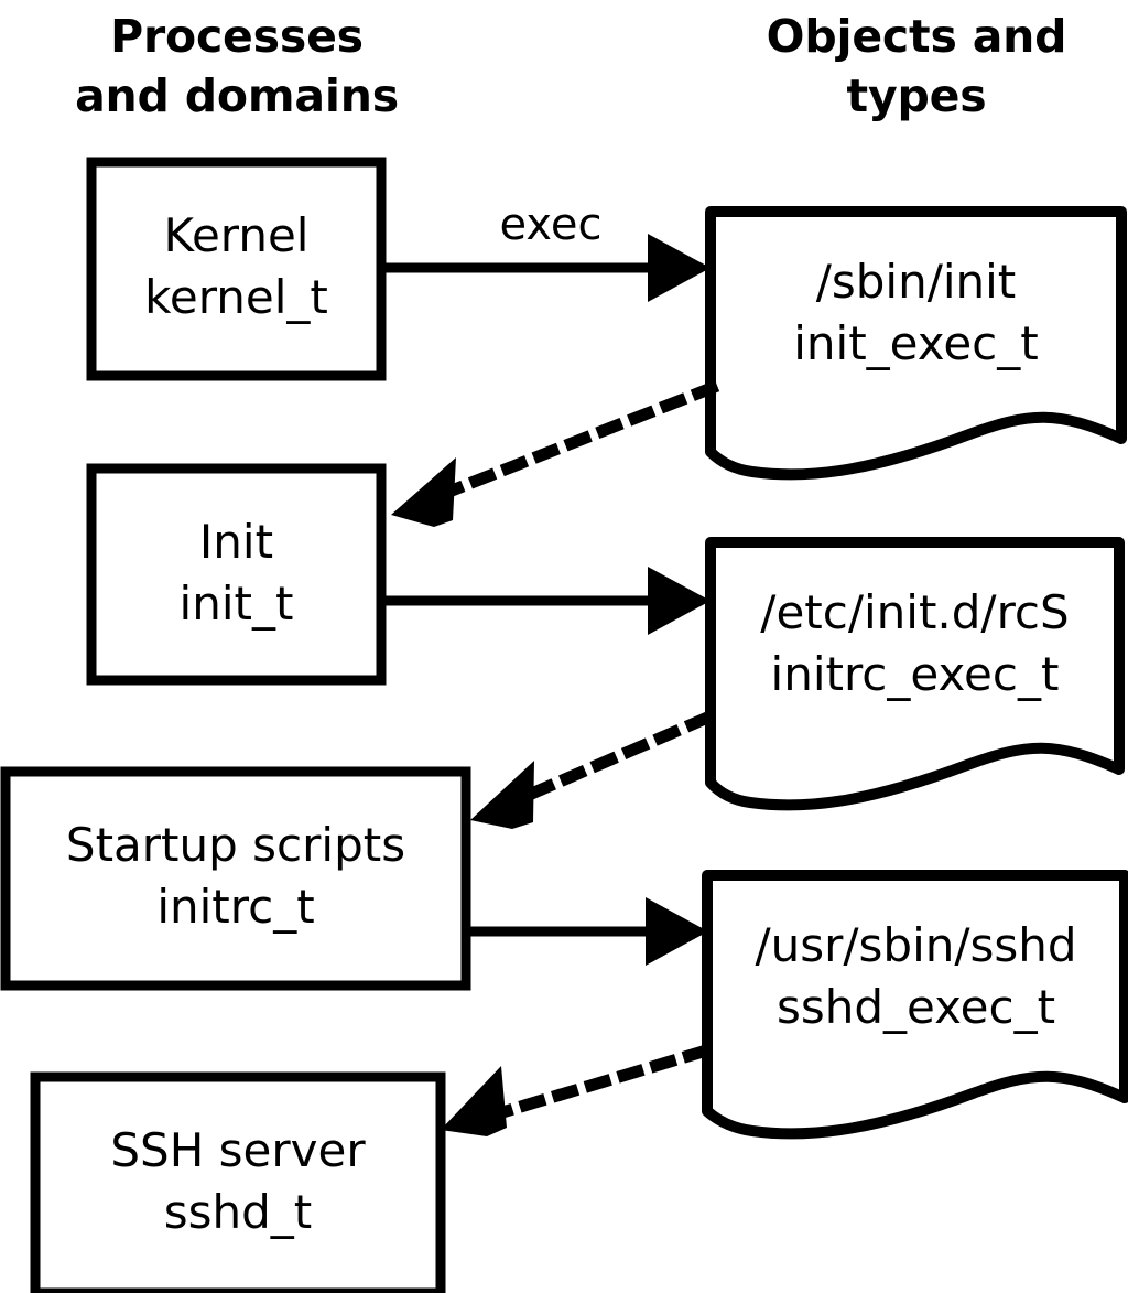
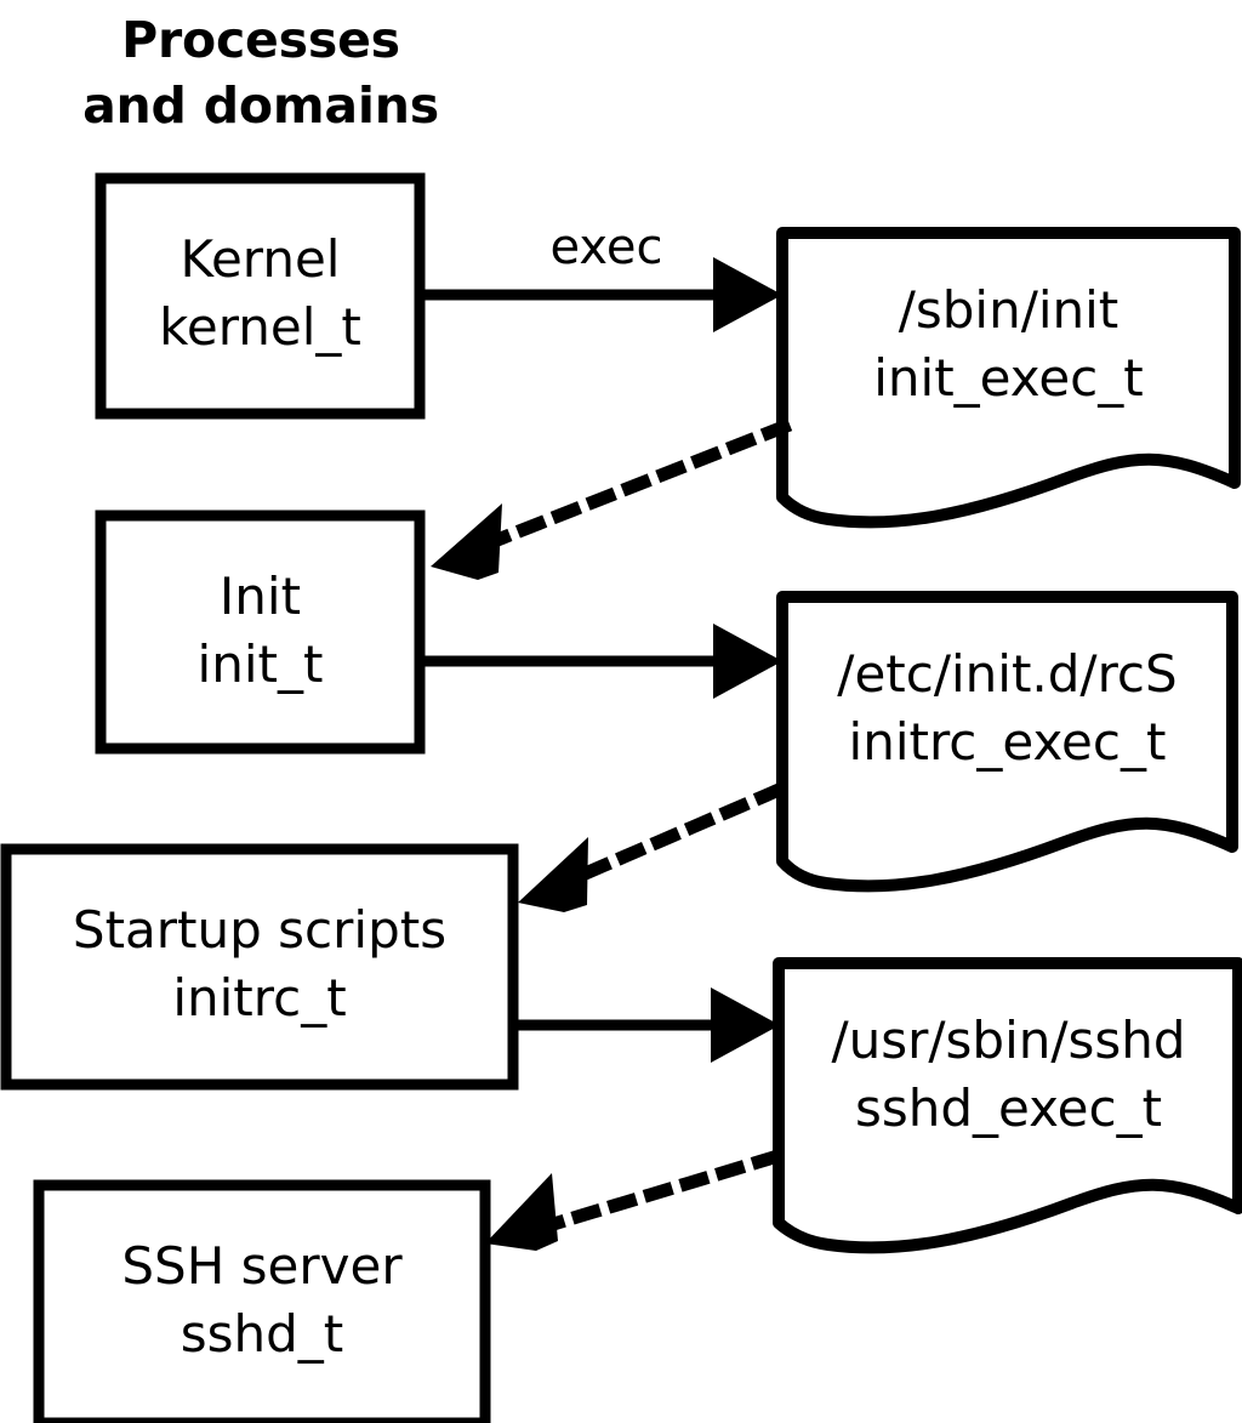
  Processes
  and domains
- Objects and
- types
  Kernel
  kernel_t
  Init
  init_t
  Startup scripts
  initrc_t
  SSH server
  sshd_t
  /sbin/init
  init_exec_t
  /etc/init.d/rcS
  initrc_exec_t
  /usr/sbin/sshd
  sshd_exec_t
  exec
